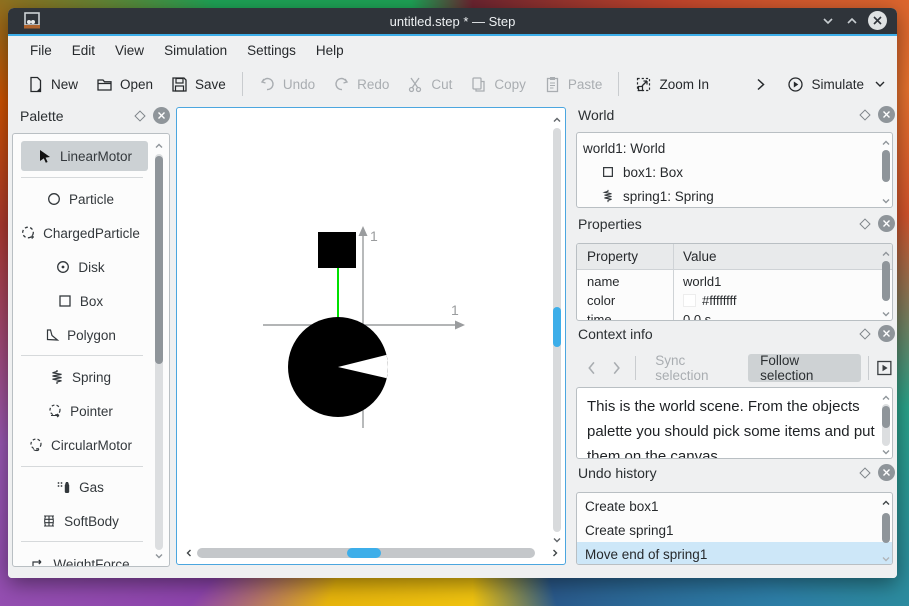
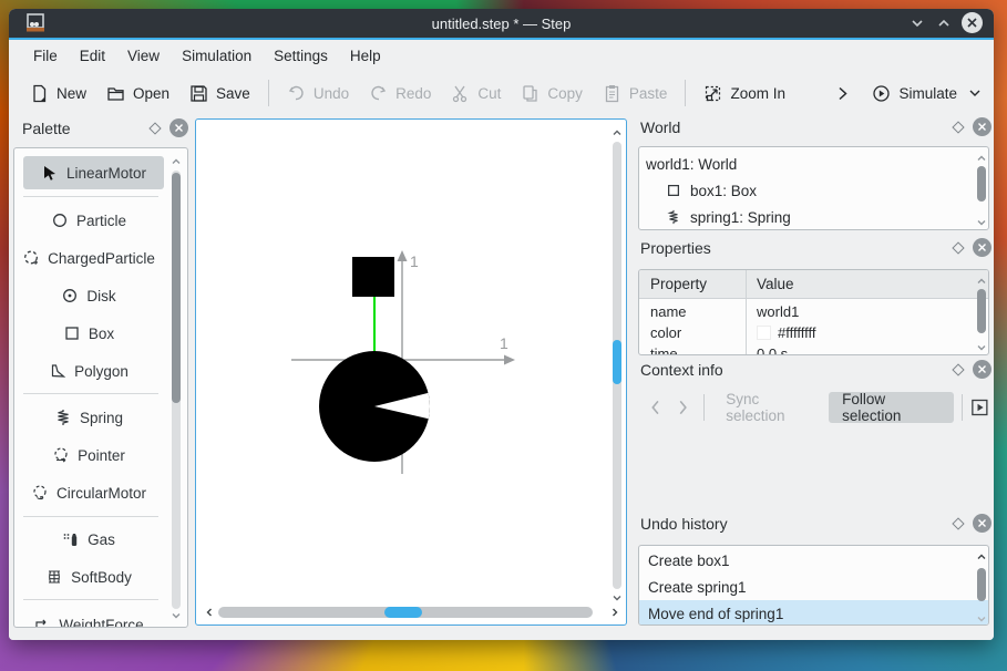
  untitled.step * — Step
  File
  Edit
  View
  Simulation
  Settings
  Help
  New
  Open
  Save
  Undo
  Redo
  Cut
  Copy
  Paste
  Zoom In
  Simulate
  Palette
  LinearMotor
  Particle
  ChargedParticle
  Disk
  Box
  Polygon
  Spring
  Pointer
  CircularMotor
  Gas
  SoftBody
  WeightForce
  1
  1
  World
  world1: World
  box1: Box
  spring1: Spring
  Properties
  Property
  Value
  name
  world1
  color
  #ffffffff
  time
  0.0 s
  Context info
  Sync selection
  Follow selection
- This is the world scene. From the objects palette you should pick some items and put them on the canvas
  Undo history
  Create box1
  Create spring1
  Move end of spring1
